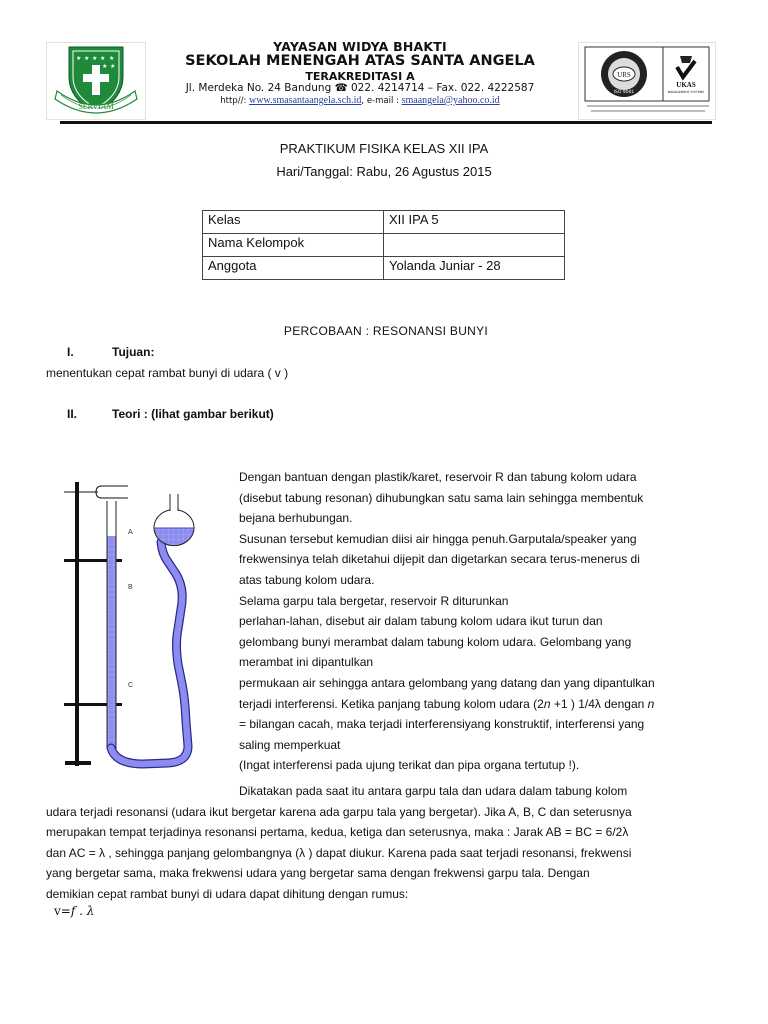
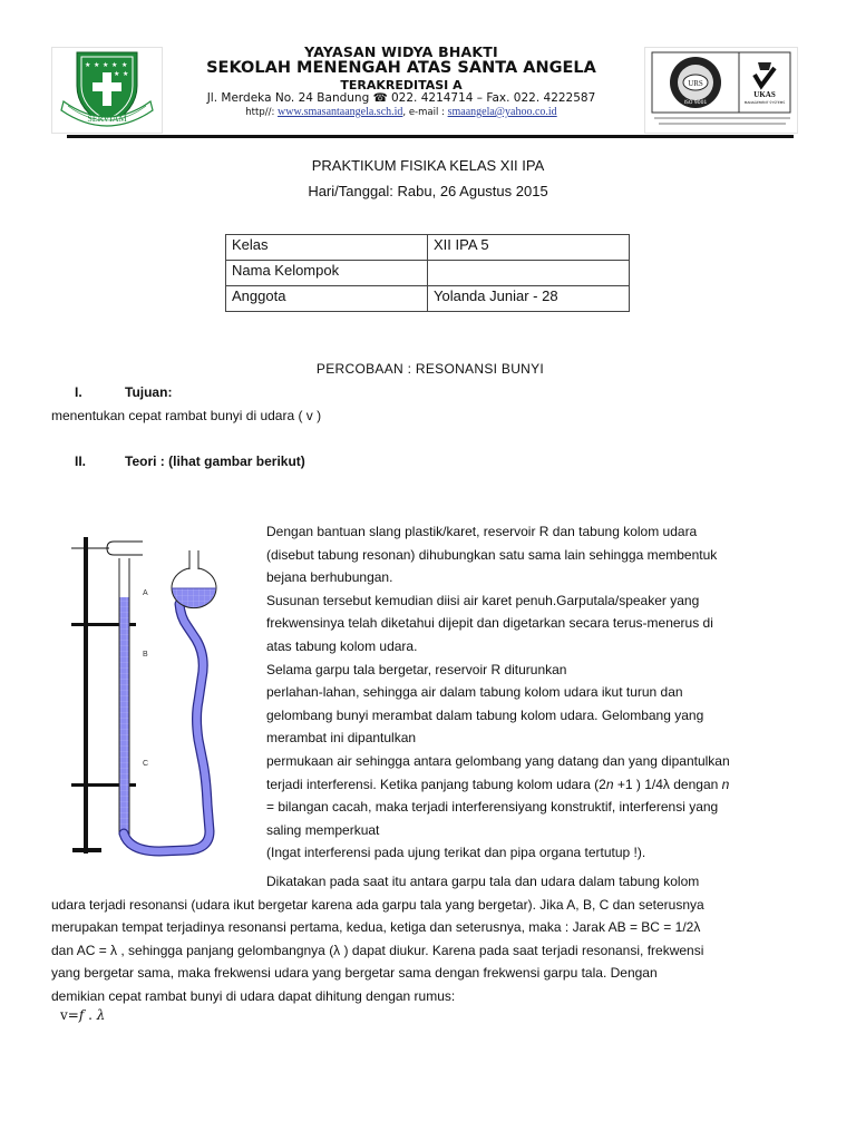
  SERVIAM
  YAYASAN WIDYA BHAKTI
  SEKOLAH MENENGAH ATAS SANTA ANGELA
  TERAKREDITASI A
  Jl. Merdeka No. 24 Bandung ☎ 022. 4214714 – Fax. 022. 4222587
  http//: www.smasantaangela.sch.id, e-mail : smaangela@yahoo.co.id
  URS
  UKAS
  PRAKTIKUM FISIKA KELAS XII IPA
  Hari/Tanggal: Rabu, 26 Agustus 2015
  Kelas	XII IPA 5
  Nama Kelompok
  Anggota	Yolanda Juniar - 28
  PERCOBAAN : RESONANSI BUNYI
  I.
  Tujuan:
  menentukan cepat rambat bunyi di udara ( v )
  II.
  Teori : (lihat gambar berikut)
- Dengan bantuan dengan plastik/karet, reservoir R dan tabung kolom udara
+ Dengan bantuan slang plastik/karet, reservoir R dan tabung kolom udara
  (disebut tabung resonan) dihubungkan satu sama lain sehingga membentuk
  bejana berhubungan.
- Susunan tersebut kemudian diisi air hingga penuh.Garputala/speaker yang
+ Susunan tersebut kemudian diisi air karet penuh.Garputala/speaker yang
  frekwensinya telah diketahui dijepit dan digetarkan secara terus-menerus di
  atas tabung kolom udara.
  Selama garpu tala bergetar, reservoir R diturunkan
- perlahan-lahan, disebut air dalam tabung kolom udara ikut turun dan
+ perlahan-lahan, sehingga air dalam tabung kolom udara ikut turun dan
  gelombang bunyi merambat dalam tabung kolom udara. Gelombang yang
  merambat ini dipantulkan
  permukaan air sehingga antara gelombang yang datang dan yang dipantulkan
  terjadi interferensi. Ketika panjang tabung kolom udara (2n +1 ) 1/4λ dengan n
  = bilangan cacah, maka terjadi interferensiyang konstruktif, interferensi yang
  saling memperkuat
  (Ingat interferensi pada ujung terikat dan pipa organa tertutup !).
  Dikatakan pada saat itu antara garpu tala dan udara dalam tabung kolom
  udara terjadi resonansi (udara ikut bergetar karena ada garpu tala yang bergetar). Jika A, B, C dan seterusnya
- merupakan tempat terjadinya resonansi pertama, kedua, ketiga dan seterusnya, maka : Jarak AB = BC = 6/2λ
+ merupakan tempat terjadinya resonansi pertama, kedua, ketiga dan seterusnya, maka : Jarak AB = BC = 1/2λ
  dan AC = λ , sehingga panjang gelombangnya (λ ) dapat diukur. Karena pada saat terjadi resonansi, frekwensi
  yang bergetar sama, maka frekwensi udara yang bergetar sama dengan frekwensi garpu tala. Dengan
  demikian cepat rambat bunyi di udara dapat dihitung dengan rumus:
  v=f . λ
